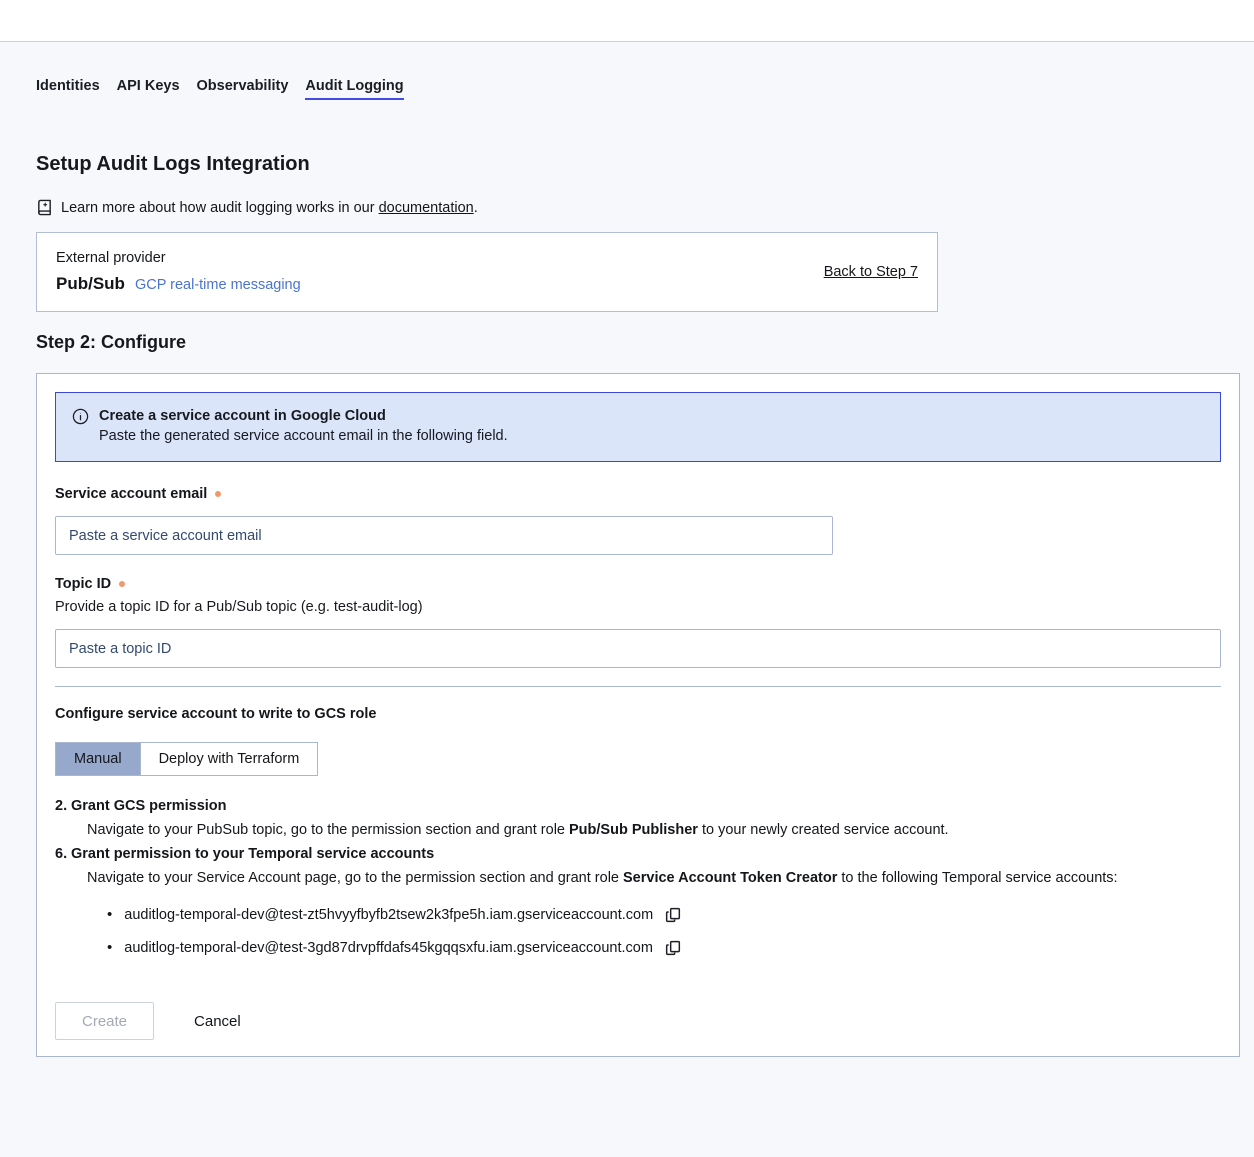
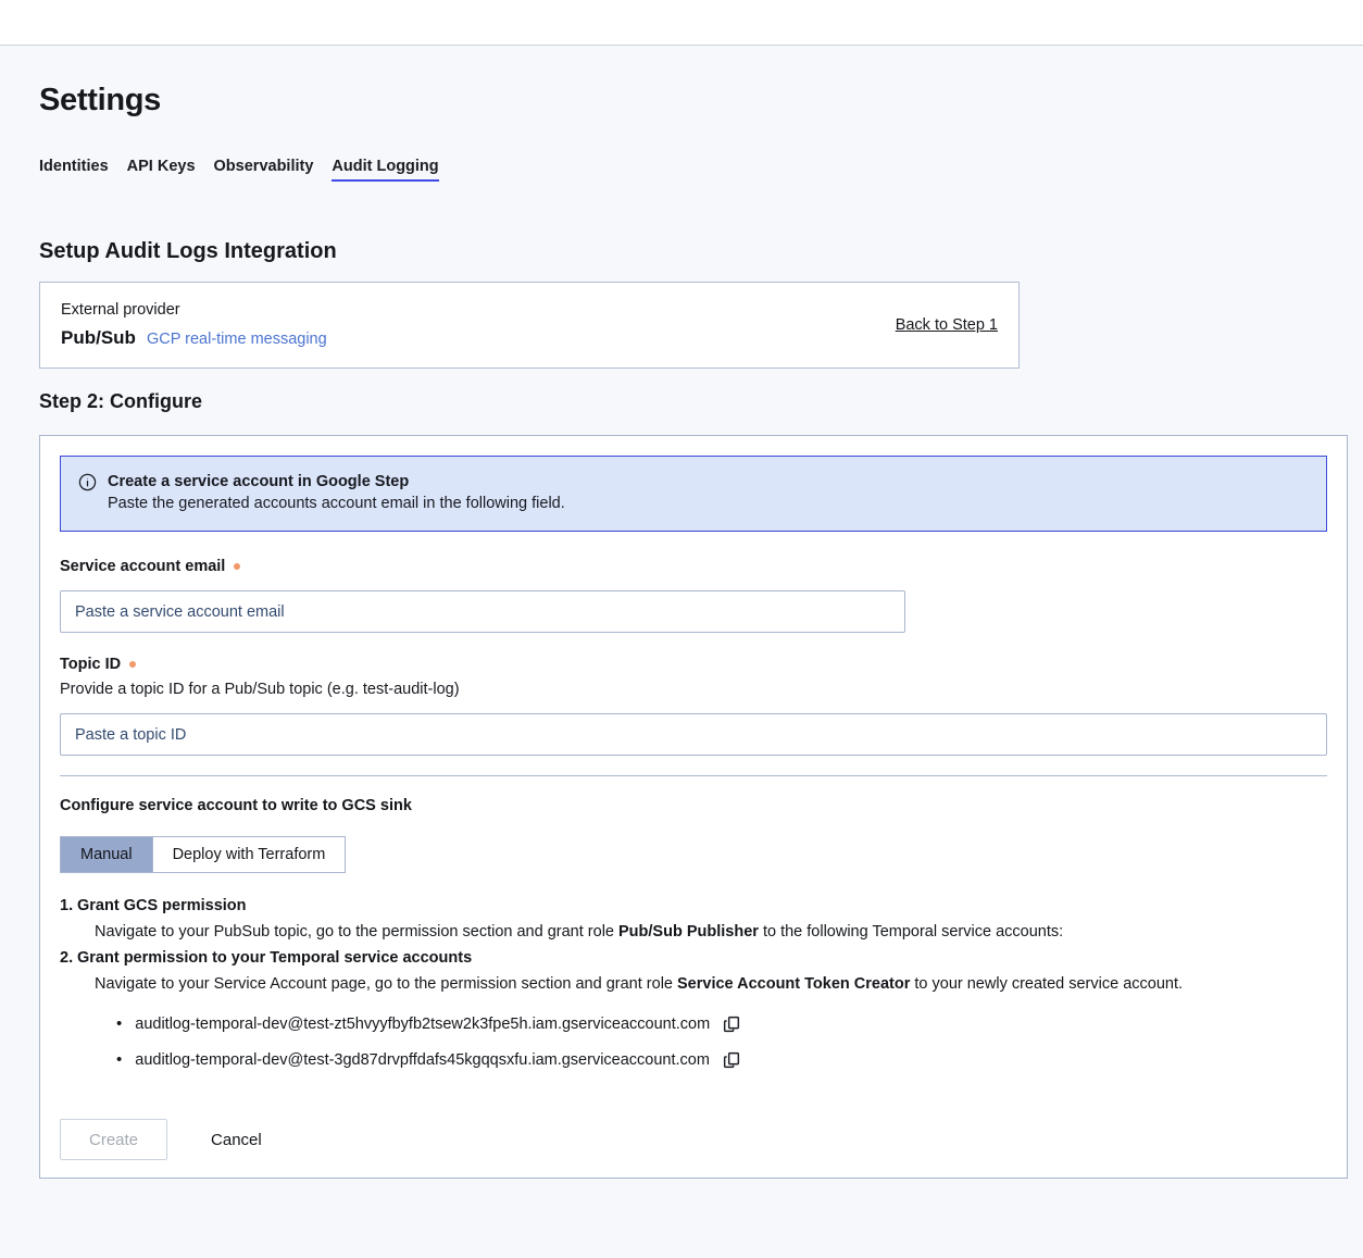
+ Settings
  Identities
  API Keys
  Observability
  Audit Logging
  Setup Audit Logs Integration
- Learn more about how audit logging works in our documentation.
  External provider
  Pub/Sub
  GCP real-time messaging
- Back to Step 7
+ Back to Step 1
  Step 2: Configure
- Create a service account in Google Cloud
+ Create a service account in Google Step
- Paste the generated service account email in the following field.
+ Paste the generated accounts account email in the following field.
  Service account email
  Paste a service account email
  Topic ID
  Provide a topic ID for a Pub/Sub topic (e.g. test-audit-log)
  Paste a topic ID
- Configure service account to write to GCS role
+ Configure service account to write to GCS sink
  Manual
  Deploy with Terraform
- 2. Grant GCS permission
+ 1. Grant GCS permission
- Navigate to your PubSub topic, go to the permission section and grant role Pub/Sub Publisher to your newly created service account.
+ Navigate to your PubSub topic, go to the permission section and grant role Pub/Sub Publisher to the following Temporal service accounts:
- 6. Grant permission to your Temporal service accounts
+ 2. Grant permission to your Temporal service accounts
- Navigate to your Service Account page, go to the permission section and grant role Service Account Token Creator to the following Temporal service accounts:
+ Navigate to your Service Account page, go to the permission section and grant role Service Account Token Creator to your newly created service account.
  •
  auditlog-temporal-dev@test-zt5hvyyfbyfb2tsew2k3fpe5h.iam.gserviceaccount.com
  •
  auditlog-temporal-dev@test-3gd87drvpffdafs45kgqqsxfu.iam.gserviceaccount.com
  Create
  Cancel
